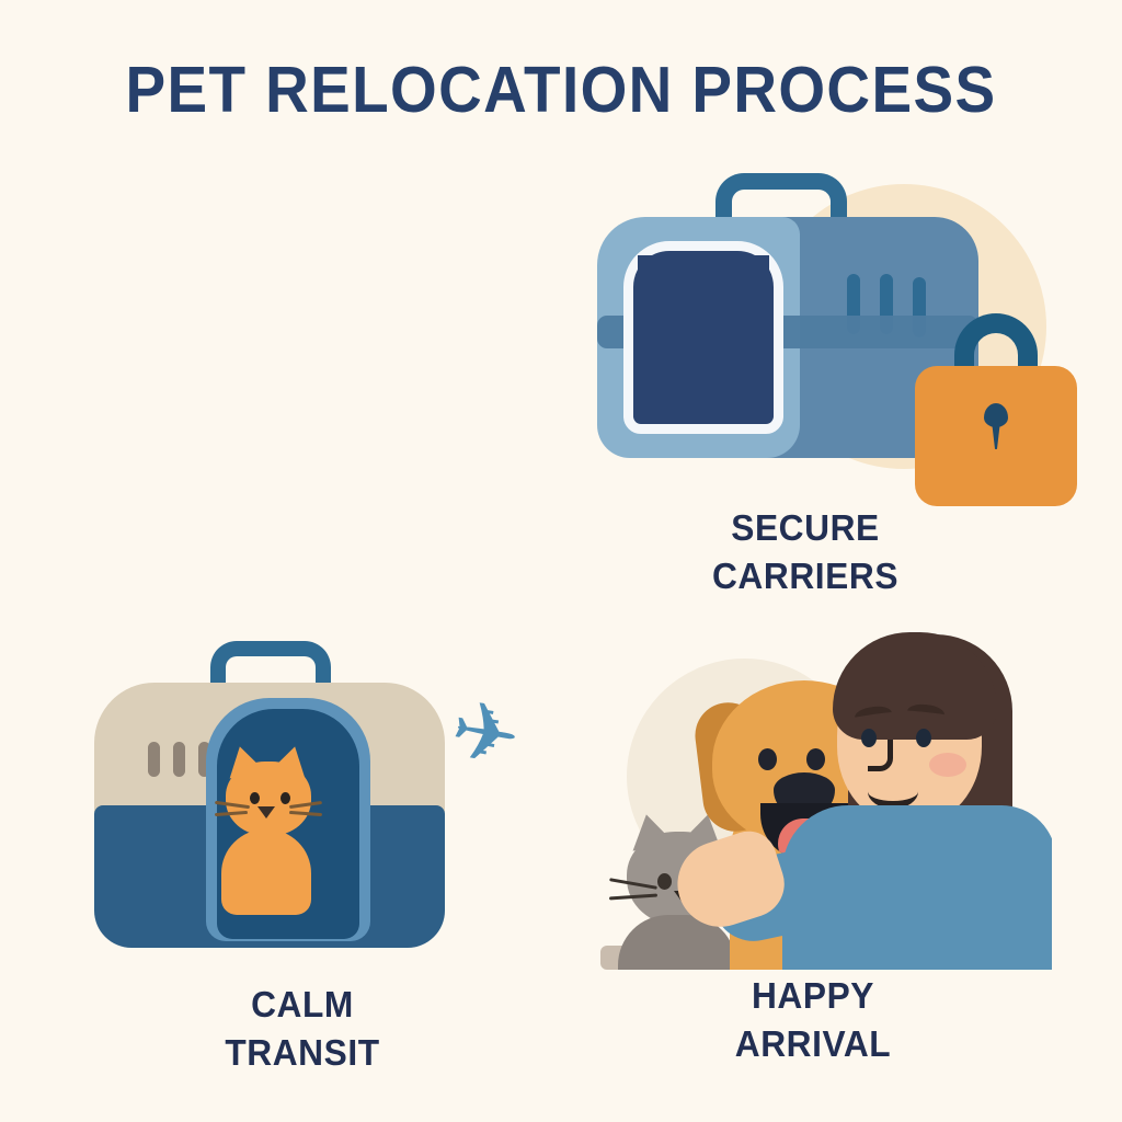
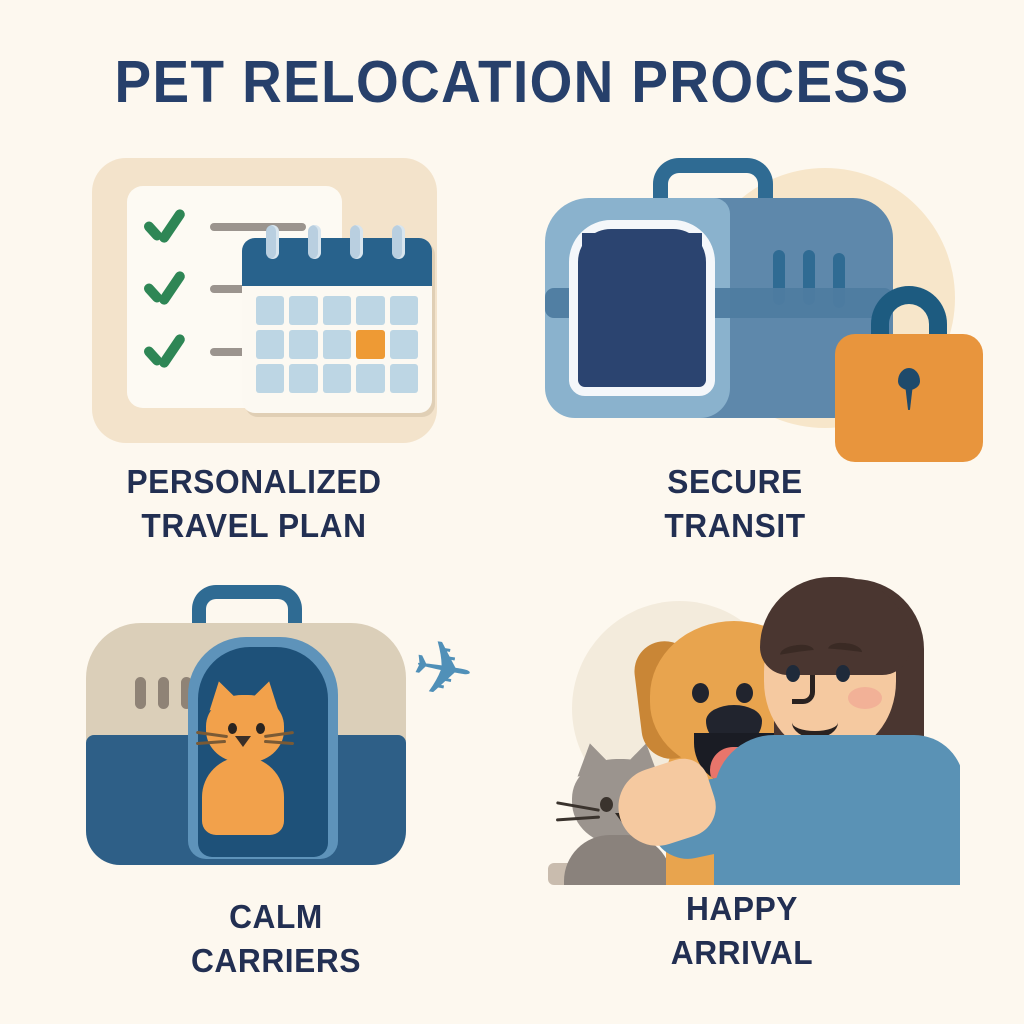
  PET RELOCATION PROCESS
+ PERSONALIZED
+ TRAVEL PLAN
  SECURE
- CARRIERS
+ TRANSIT
  CALM
- TRANSIT
+ CARRIERS
  HAPPY
  ARRIVAL
